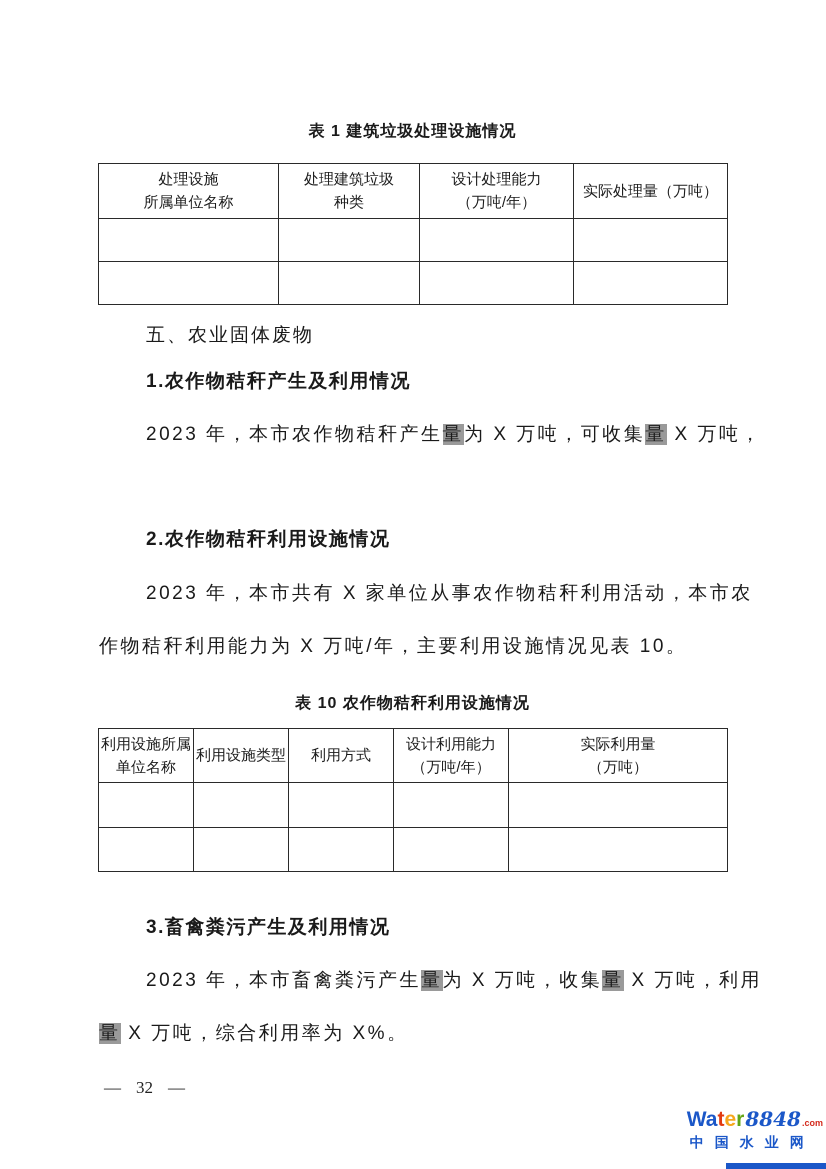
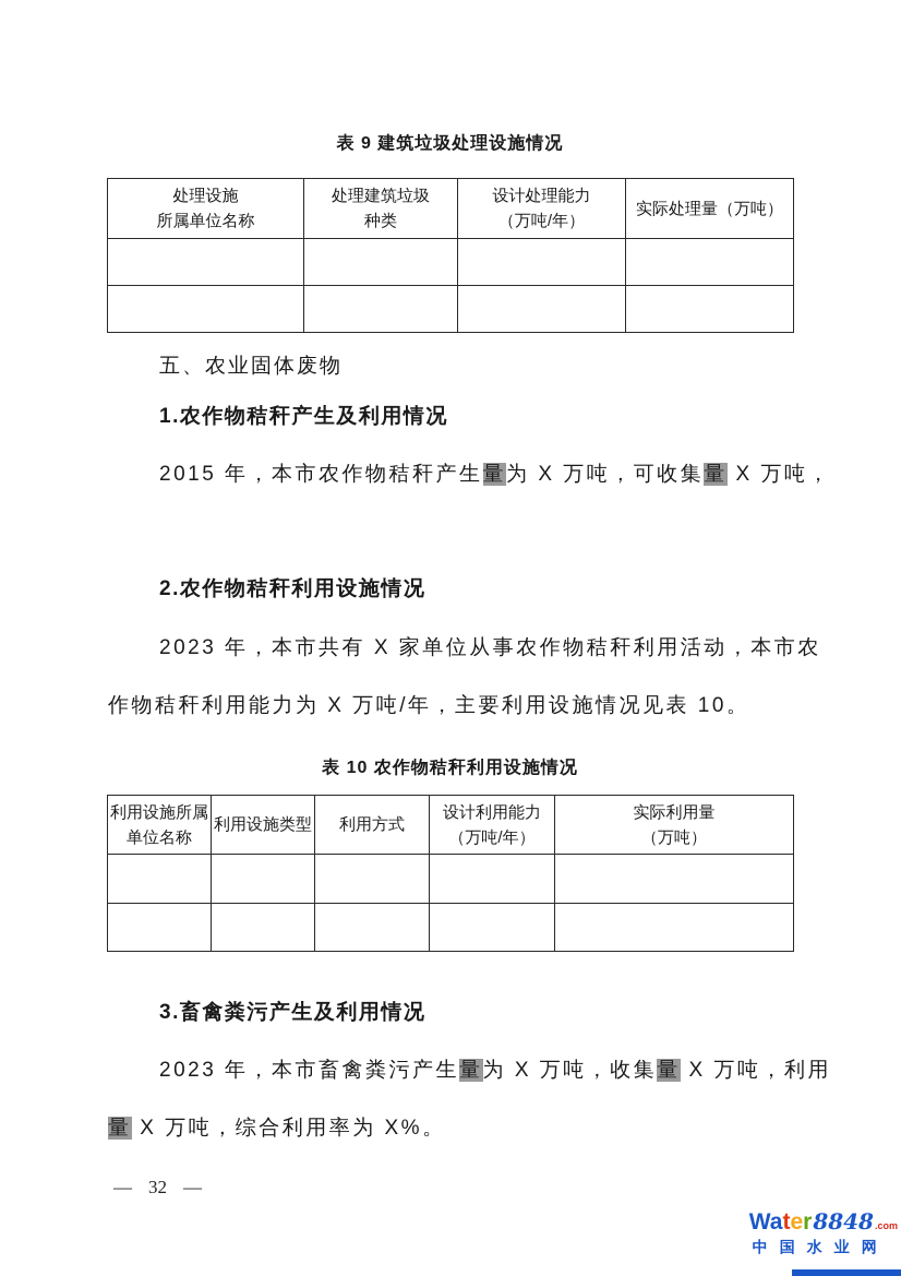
- 表 1 建筑垃圾处理设施情况
+ 表 9 建筑垃圾处理设施情况
  处理设施 所属单位名称	处理建筑垃圾 种类	设计处理能力 （万吨/年）	实际处理量（万吨）
  五、农业固体废物
  1.农作物秸秆产生及利用情况
- 2023 年，本市农作物秸秆产生量为 X 万吨，可收集量 X 万吨，
+ 2015 年，本市农作物秸秆产生量为 X 万吨，可收集量 X 万吨，
  2.农作物秸秆利用设施情况
  2023 年，本市共有 X 家单位从事农作物秸秆利用活动，本市农
  作物秸秆利用能力为 X 万吨/年，主要利用设施情况见表 10。
  表 10 农作物秸秆利用设施情况
  利用设施所属 单位名称	利用设施类型	利用方式	设计利用能力 （万吨/年）	实际利用量 （万吨）
  3.畜禽粪污产生及利用情况
  2023 年，本市畜禽粪污产生量为 X 万吨，收集量 X 万吨，利用
  量 X 万吨，综合利用率为 X%。
  —
  32
  —
  Water
  8848
  .com
  中国水业网
